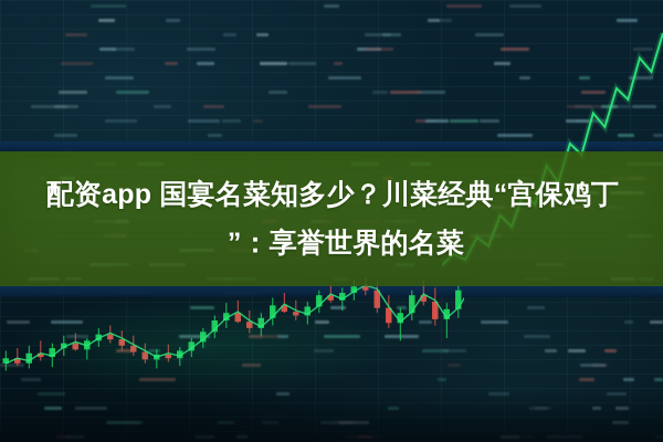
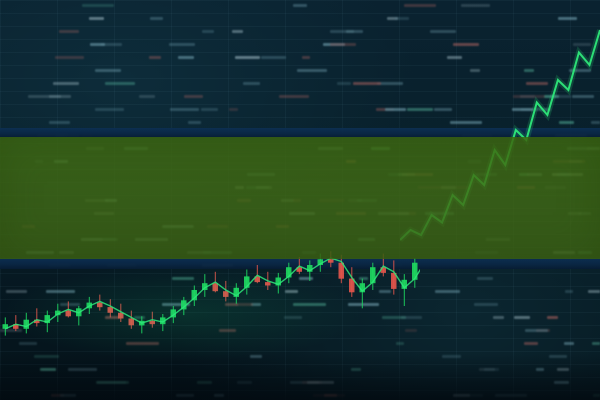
- 配资app 国宴名菜知多少？川菜经典“宫保鸡丁
- ”：享誉世界的名菜
